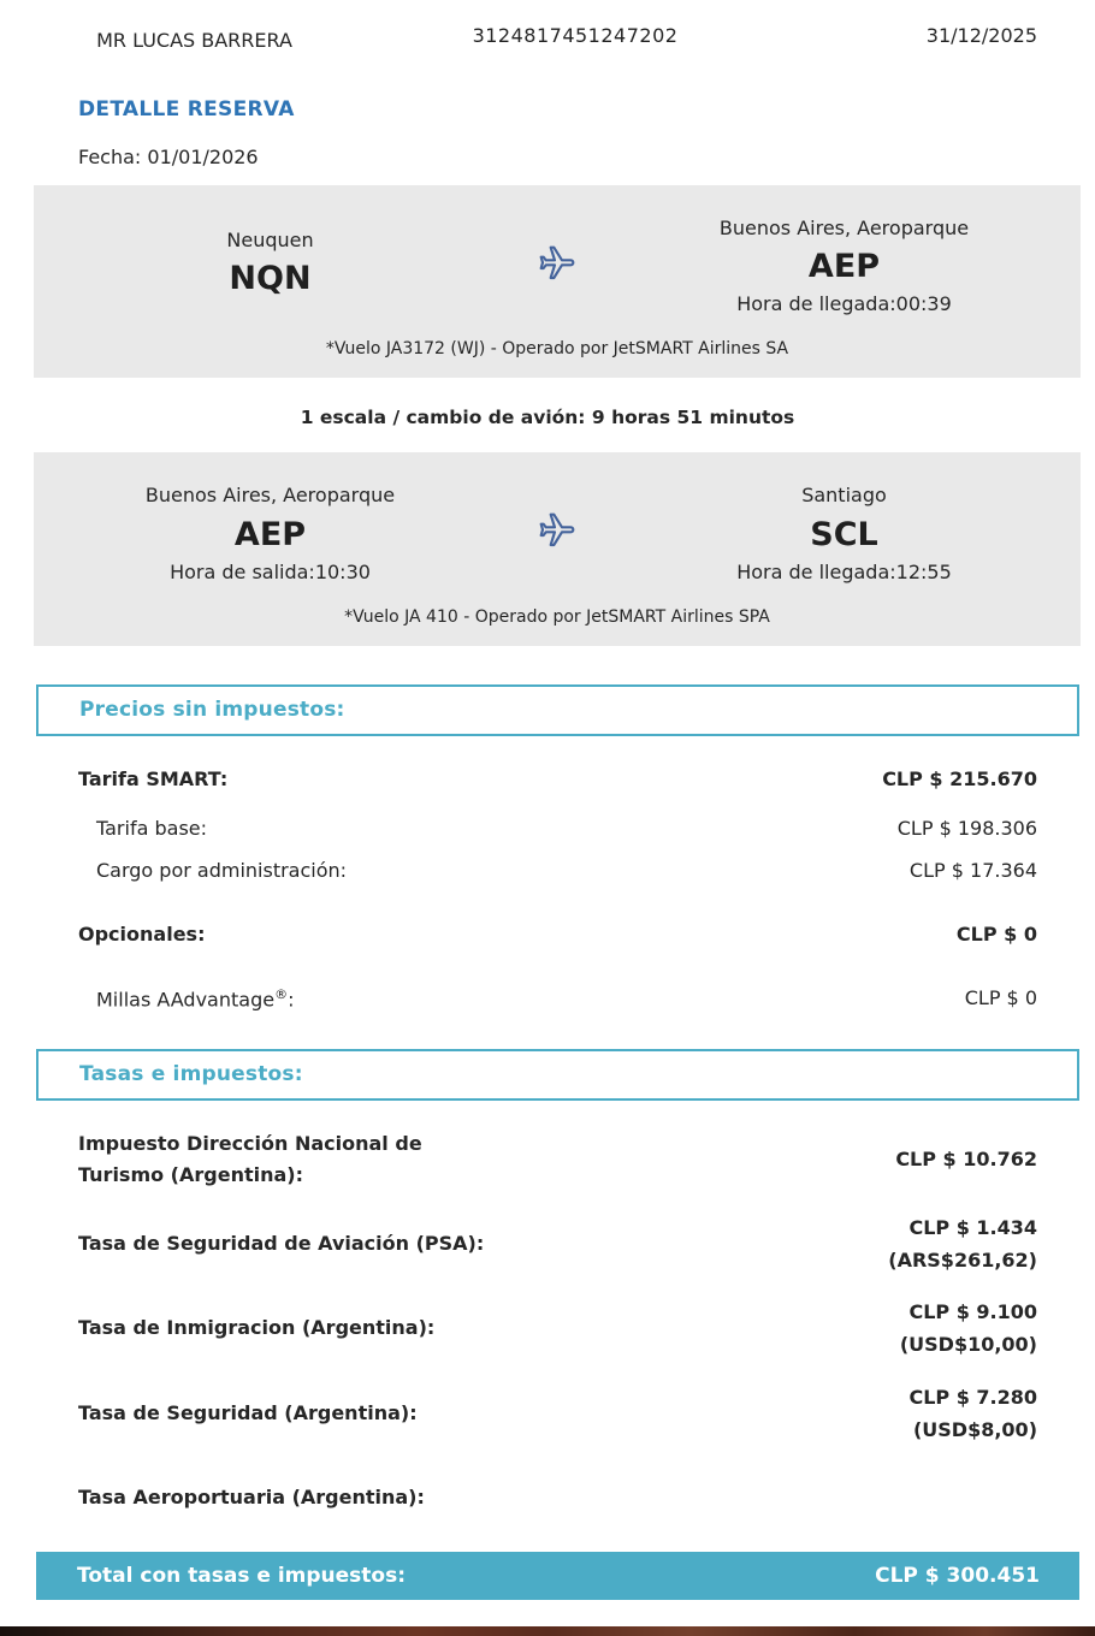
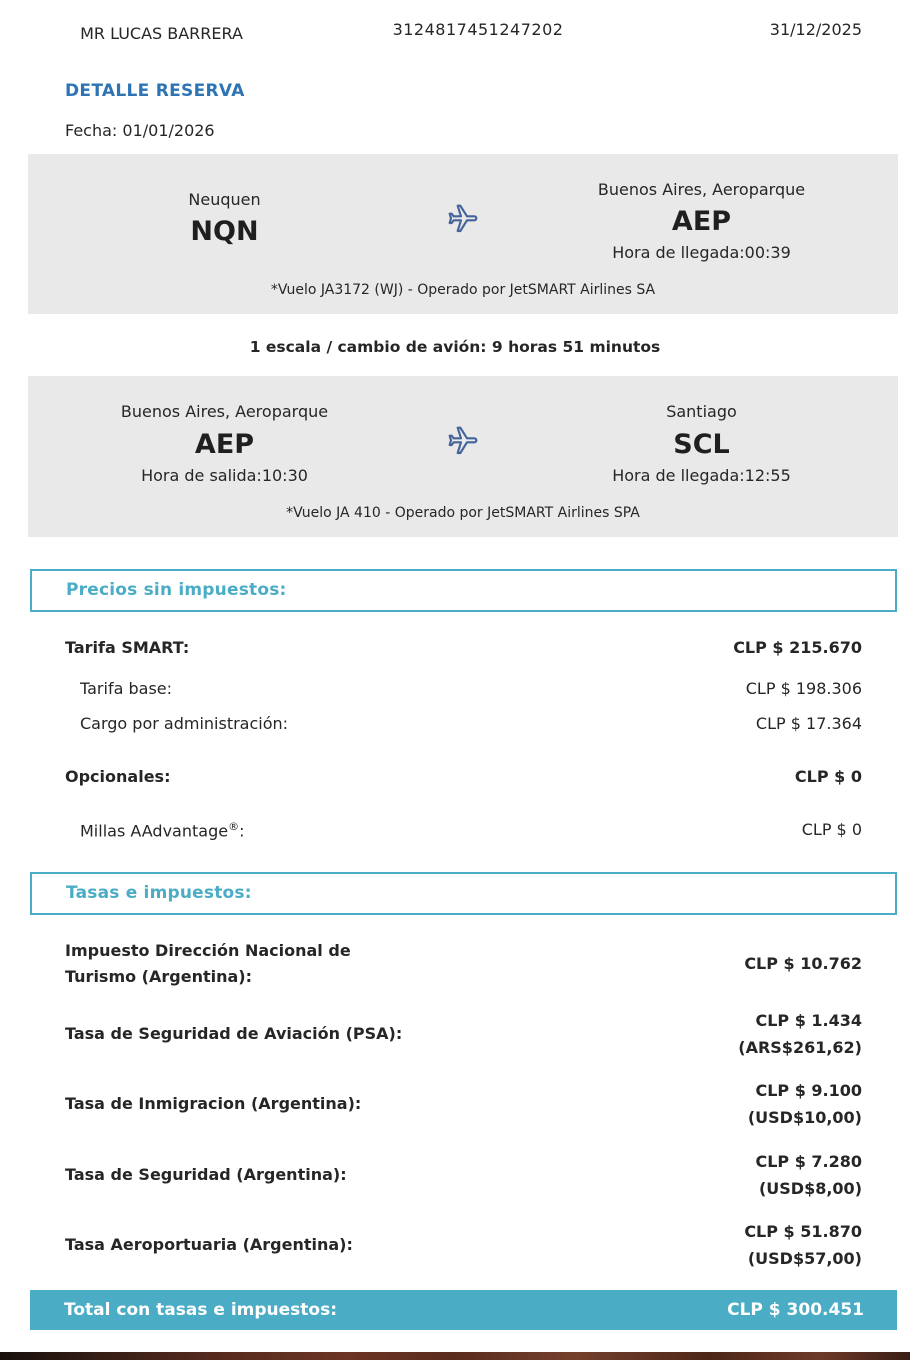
  MR LUCAS BARRERA
  3124817451247202
  31/12/2025
  DETALLE RESERVA
  Fecha: 01/01/2026
  Neuquen
  NQN
  Buenos Aires, Aeroparque
  AEP
  Hora de llegada:00:39
  *Vuelo JA3172 (WJ) - Operado por JetSMART Airlines SA
  1 escala / cambio de avión: 9 horas 51 minutos
  Buenos Aires, Aeroparque
  AEP
  Hora de salida:10:30
  Santiago
  SCL
  Hora de llegada:12:55
  *Vuelo JA 410 - Operado por JetSMART Airlines SPA
  Precios sin impuestos:
  Tarifa SMART:
  CLP $ 215.670
  Tarifa base:
  CLP $ 198.306
  Cargo por administración:
  CLP $ 17.364
  Opcionales:
  CLP $ 0
  Millas AAdvantage®:
  CLP $ 0
  Tasas e impuestos:
  Impuesto Dirección Nacional de Turismo (Argentina):
  CLP $ 10.762
  Tasa de Seguridad de Aviación (PSA):
  CLP $ 1.434
  (ARS$261,62)
  Tasa de Inmigracion (Argentina):
  CLP $ 9.100
  (USD$10,00)
  Tasa de Seguridad (Argentina):
  CLP $ 7.280
  (USD$8,00)
  Tasa Aeroportuaria (Argentina):
+ CLP $ 51.870
+ (USD$57,00)
  Total con tasas e impuestos:
  CLP $ 300.451
